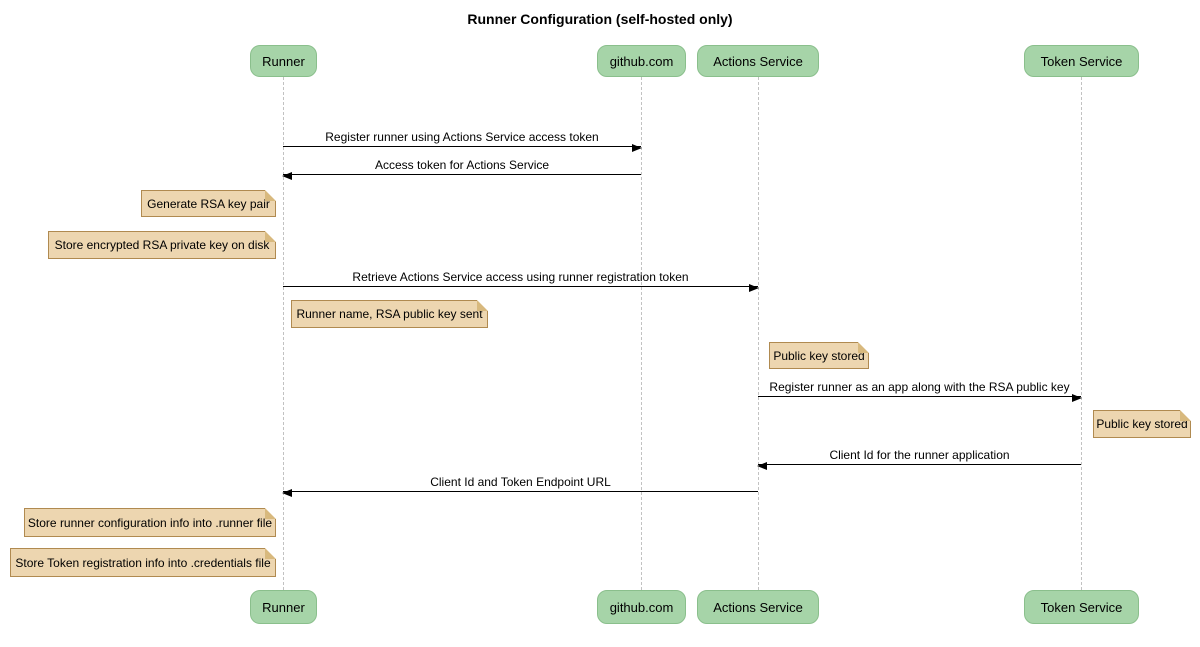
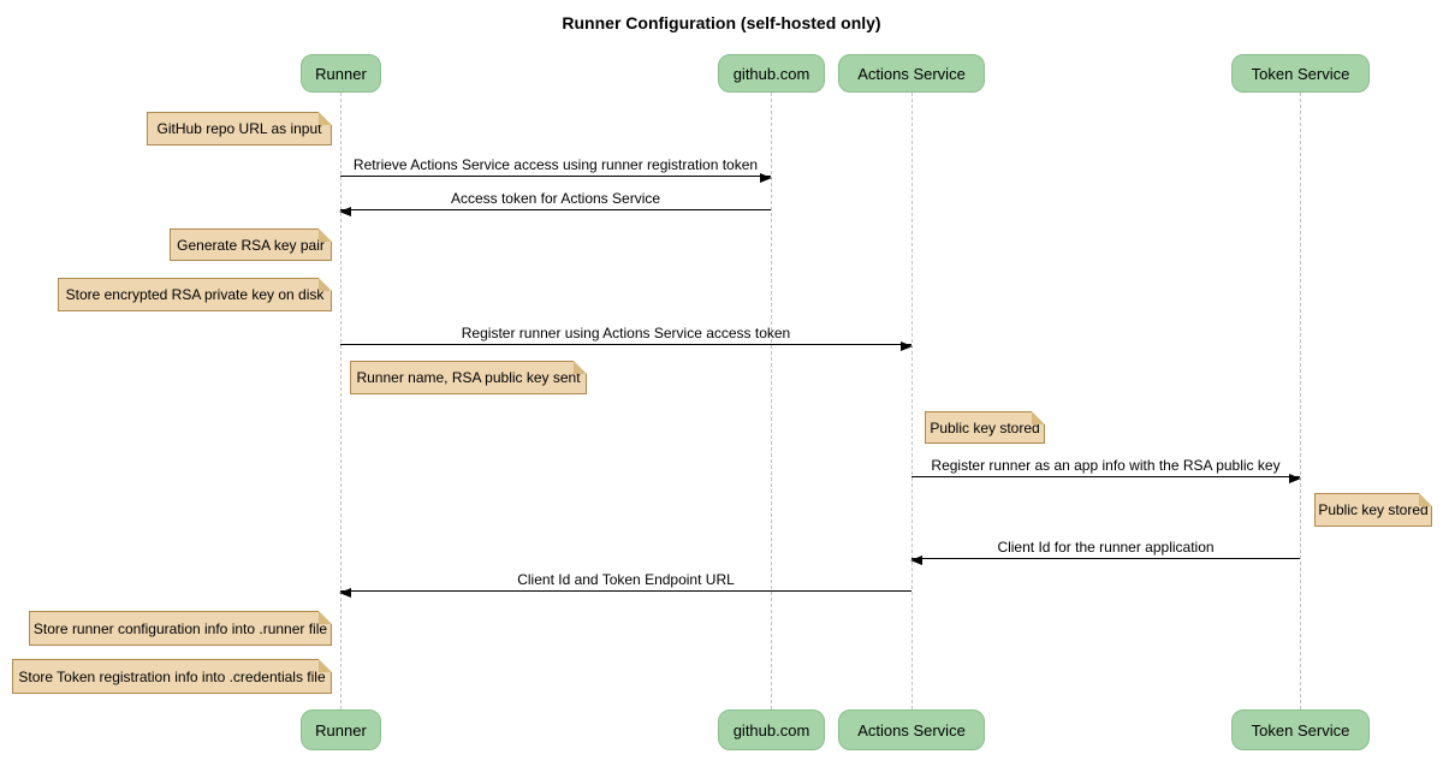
  Runner Configuration (self-hosted only)
  Runner
  github.com
  Actions Service
  Token Service
  Runner
  github.com
  Actions Service
  Token Service
+ GitHub repo URL as input
  Generate RSA key pair
  Store encrypted RSA private key on disk
  Runner name, RSA public key sent
  Public key stored
  Public key stored
  Store runner configuration info into .runner file
  Store Token registration info into .credentials file
- Register runner using Actions Service access token
+ Retrieve Actions Service access using runner registration token
  Access token for Actions Service
- Retrieve Actions Service access using runner registration token
+ Register runner using Actions Service access token
- Register runner as an app along with the RSA public key
+ Register runner as an app info with the RSA public key
  Client Id for the runner application
  Client Id and Token Endpoint URL
